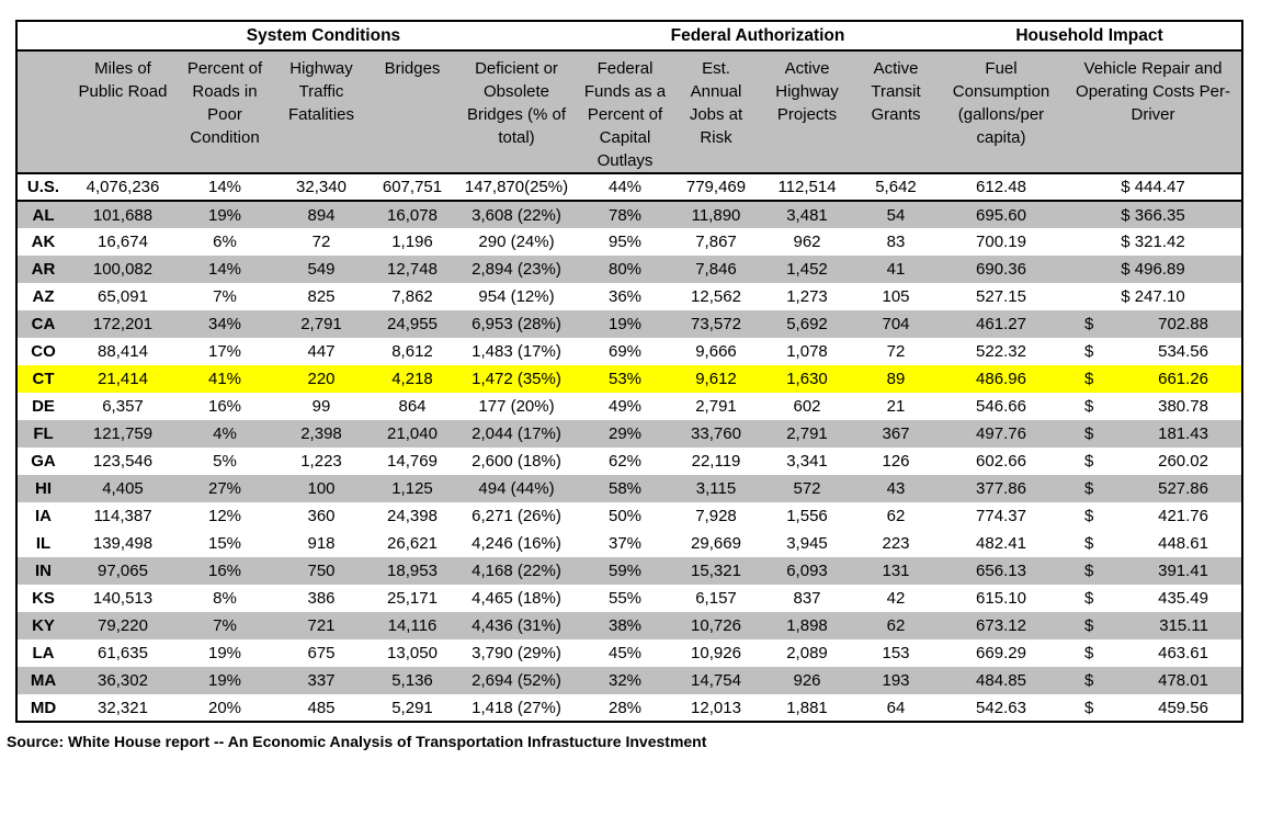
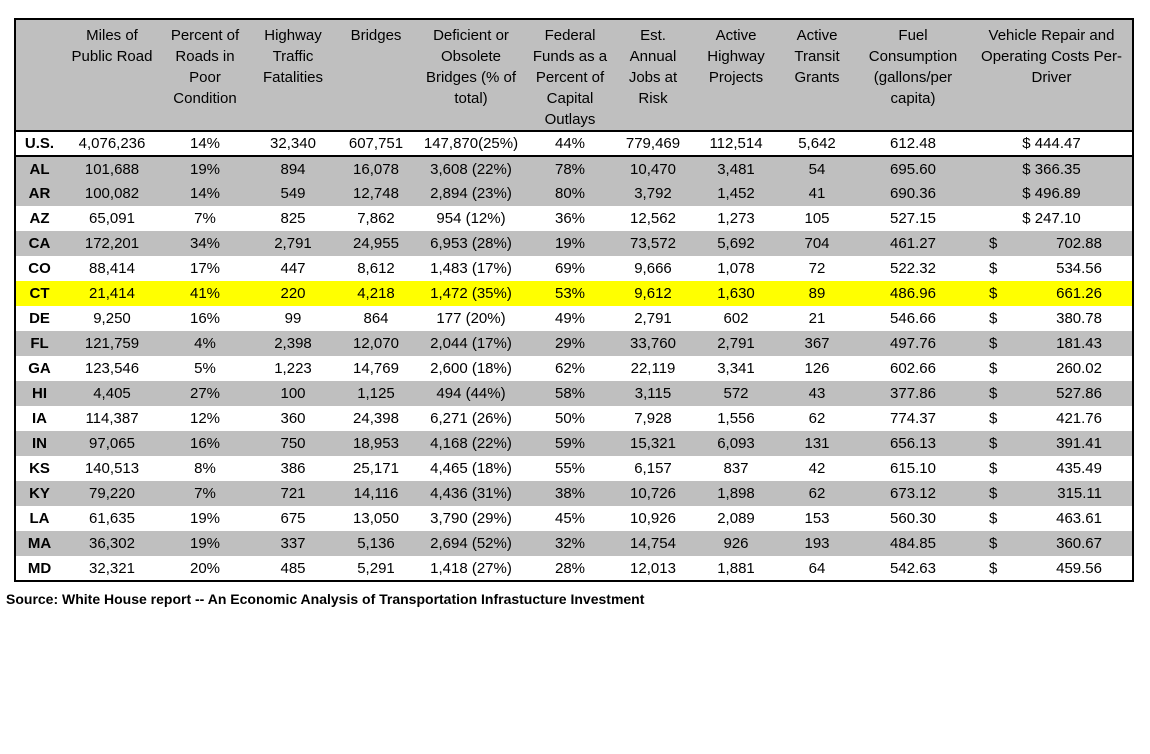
- 	System Conditions	Federal Authorization	Household Impact
  	Miles of Public Road	Percent of Roads in Poor Condition	Highway Traffic Fatalities	Bridges	Deficient or Obsolete Bridges (% of total)	Federal Funds as a Percent of Capital Outlays	Est. Annual Jobs at Risk	Active Highway Projects	Active Transit Grants	Fuel Consumption (gallons/per capita)	Vehicle Repair and Operating Costs Per-Driver
  U.S.	4,076,236	14%	32,340	607,751	147,870(25%)	44%	779,469	112,514	5,642	612.48	$ 444.47
- AL	101,688	19%	894	16,078	3,608 (22%)	78%	11,890	3,481	54	695.60	$ 366.35
+ AL	101,688	19%	894	16,078	3,608 (22%)	78%	10,470	3,481	54	695.60	$ 366.35
- AK	16,674	6%	72	1,196	290 (24%)	95%	7,867	962	83	700.19	$ 321.42
- AR	100,082	14%	549	12,748	2,894 (23%)	80%	7,846	1,452	41	690.36	$ 496.89
+ AR	100,082	14%	549	12,748	2,894 (23%)	80%	3,792	1,452	41	690.36	$ 496.89
  AZ	65,091	7%	825	7,862	954 (12%)	36%	12,562	1,273	105	527.15	$ 247.10
  CA	172,201	34%	2,791	24,955	6,953 (28%)	19%	73,572	5,692	704	461.27	$ 702.88
  CO	88,414	17%	447	8,612	1,483 (17%)	69%	9,666	1,078	72	522.32	$ 534.56
  CT	21,414	41%	220	4,218	1,472 (35%)	53%	9,612	1,630	89	486.96	$ 661.26
- DE	6,357	16%	99	864	177 (20%)	49%	2,791	602	21	546.66	$ 380.78
+ DE	9,250	16%	99	864	177 (20%)	49%	2,791	602	21	546.66	$ 380.78
- FL	121,759	4%	2,398	21,040	2,044 (17%)	29%	33,760	2,791	367	497.76	$ 181.43
+ FL	121,759	4%	2,398	12,070	2,044 (17%)	29%	33,760	2,791	367	497.76	$ 181.43
  GA	123,546	5%	1,223	14,769	2,600 (18%)	62%	22,119	3,341	126	602.66	$ 260.02
  HI	4,405	27%	100	1,125	494 (44%)	58%	3,115	572	43	377.86	$ 527.86
  IA	114,387	12%	360	24,398	6,271 (26%)	50%	7,928	1,556	62	774.37	$ 421.76
- IL	139,498	15%	918	26,621	4,246 (16%)	37%	29,669	3,945	223	482.41	$ 448.61
  IN	97,065	16%	750	18,953	4,168 (22%)	59%	15,321	6,093	131	656.13	$ 391.41
  KS	140,513	8%	386	25,171	4,465 (18%)	55%	6,157	837	42	615.10	$ 435.49
  KY	79,220	7%	721	14,116	4,436 (31%)	38%	10,726	1,898	62	673.12	$ 315.11
- LA	61,635	19%	675	13,050	3,790 (29%)	45%	10,926	2,089	153	669.29	$ 463.61
+ LA	61,635	19%	675	13,050	3,790 (29%)	45%	10,926	2,089	153	560.30	$ 463.61
- MA	36,302	19%	337	5,136	2,694 (52%)	32%	14,754	926	193	484.85	$ 478.01
+ MA	36,302	19%	337	5,136	2,694 (52%)	32%	14,754	926	193	484.85	$ 360.67
  MD	32,321	20%	485	5,291	1,418 (27%)	28%	12,013	1,881	64	542.63	$ 459.56
  Source: White House report -- An Economic Analysis of Transportation Infrastucture Investment
